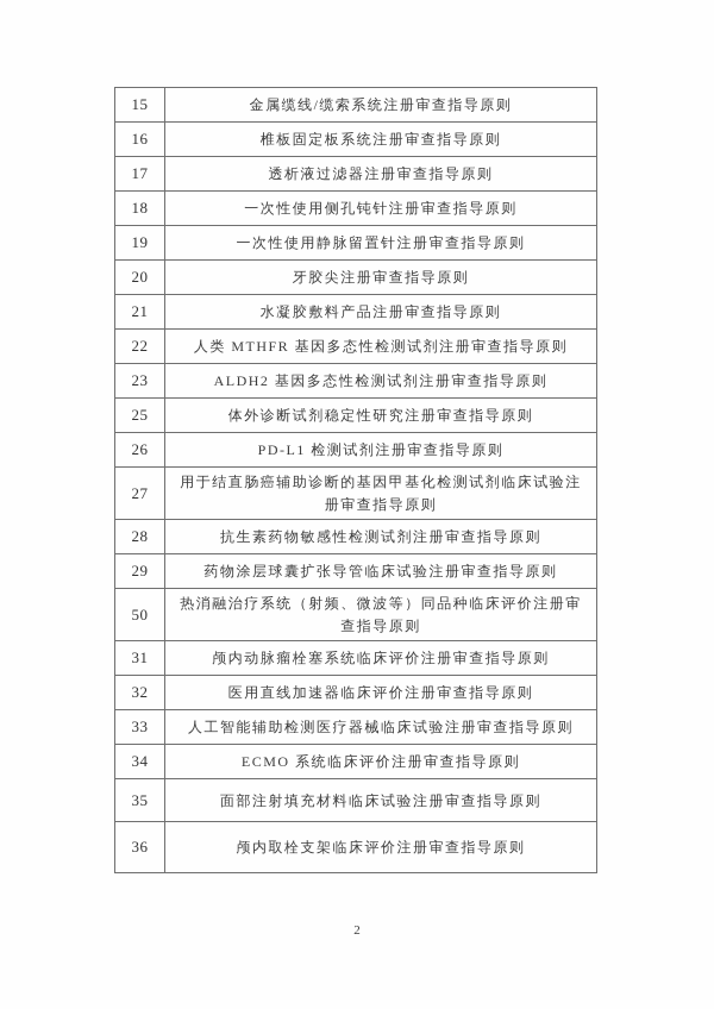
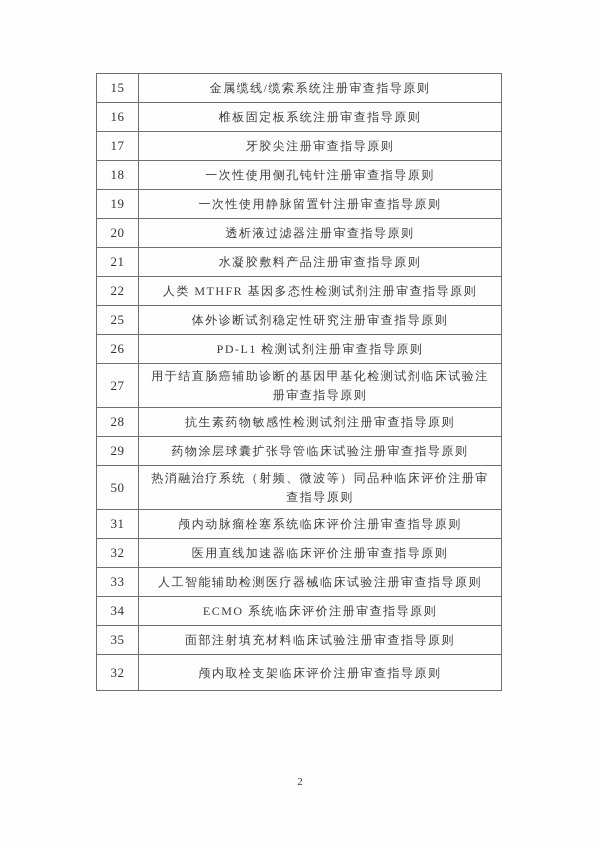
  15	金属缆线/缆索系统注册审查指导原则
  16	椎板固定板系统注册审查指导原则
- 17	透析液过滤器注册审查指导原则
+ 17	牙胶尖注册审查指导原则
  18	一次性使用侧孔钝针注册审查指导原则
  19	一次性使用静脉留置针注册审查指导原则
- 20	牙胶尖注册审查指导原则
+ 20	透析液过滤器注册审查指导原则
  21	水凝胶敷料产品注册审查指导原则
  22	人类 MTHFR 基因多态性检测试剂注册审查指导原则
- 23	ALDH2 基因多态性检测试剂注册审查指导原则
  25	体外诊断试剂稳定性研究注册审查指导原则
  26	PD-L1 检测试剂注册审查指导原则
  27	用于结直肠癌辅助诊断的基因甲基化检测试剂临床试验注册审查指导原则
  28	抗生素药物敏感性检测试剂注册审查指导原则
  29	药物涂层球囊扩张导管临床试验注册审查指导原则
  50	热消融治疗系统（射频、微波等）同品种临床评价注册审查指导原则
  31	颅内动脉瘤栓塞系统临床评价注册审查指导原则
  32	医用直线加速器临床评价注册审查指导原则
  33	人工智能辅助检测医疗器械临床试验注册审查指导原则
  34	ECMO 系统临床评价注册审查指导原则
  35	面部注射填充材料临床试验注册审查指导原则
- 36	颅内取栓支架临床评价注册审查指导原则
+ 32	颅内取栓支架临床评价注册审查指导原则
  2
